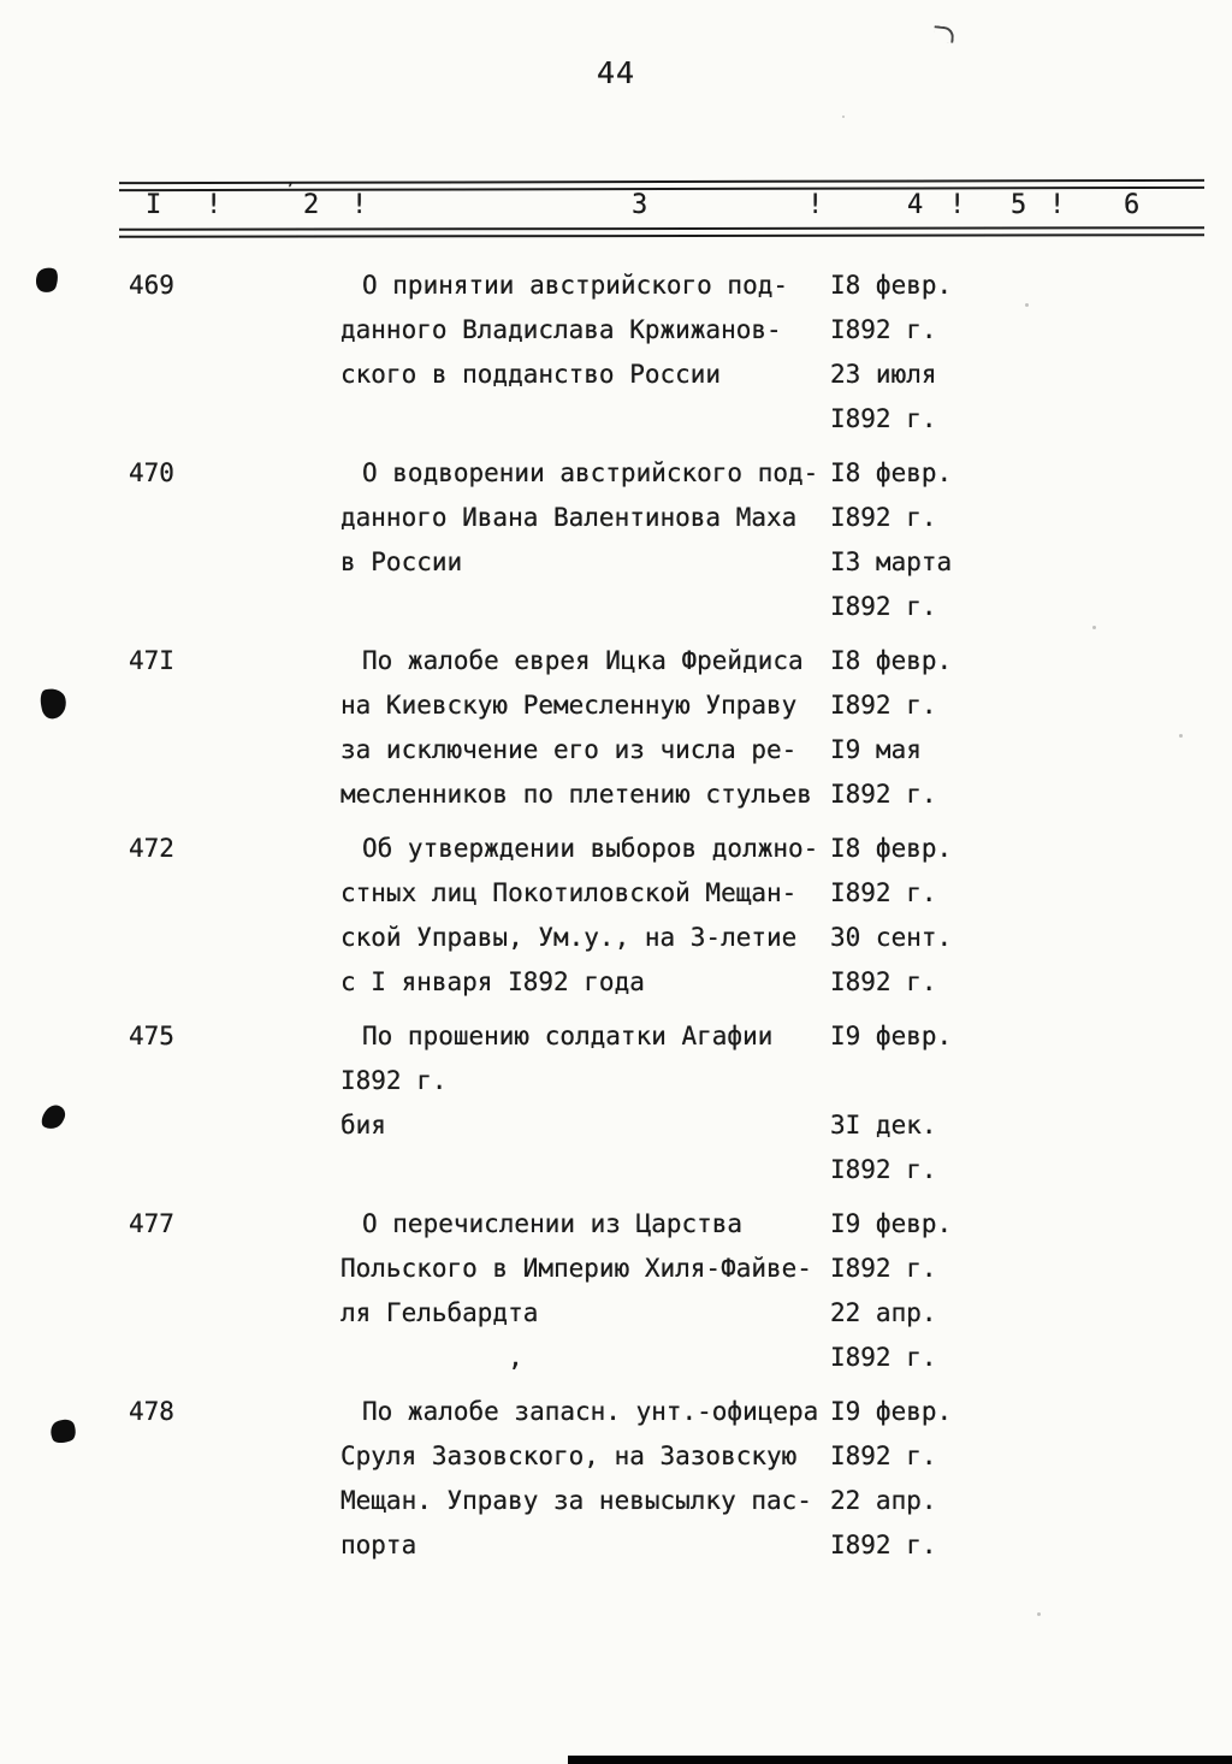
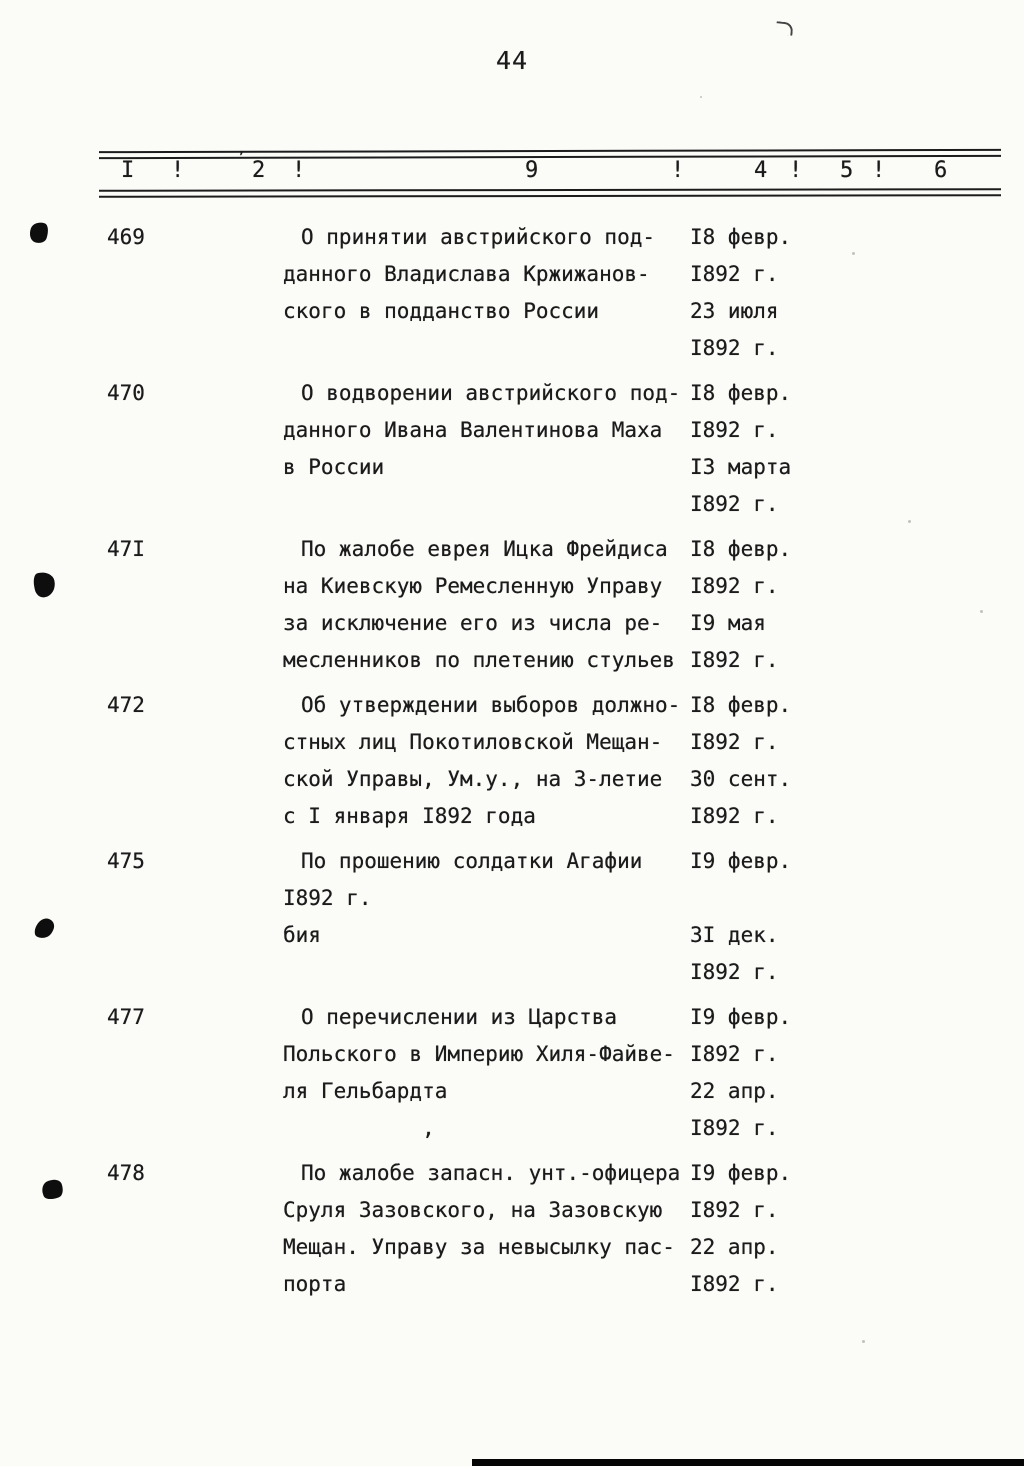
  44
  I
  !
  ’
  2
  !
- 3
+ 9
  !
  4
  !
  5
  !
  6
  469
  О принятии австрийского под-
  I8 февр.
  данного Владислава Кржижанов-
  I892 г.
  ского в подданство России
  23 июля
  I892 г.
  470
  О водворении австрийского под-
  I8 февр.
  данного Ивана Валентинова Маха
  I892 г.
  в России
  I3 марта
  I892 г.
  47I
  По жалобе еврея Ицка Фрейдиса
  I8 февр.
  на Киевскую Ремесленную Управу
  I892 г.
  за исключение его из числа ре-
  I9 мая
  месленников по плетению стульев
  I892 г.
  472
  Об утверждении выборов должно-
  I8 февр.
  стных лиц Покотиловской Мещан-
  I892 г.
  ской Управы, Ум.у., на 3-летие
  30 сент.
  с I января I892 года
  I892 г.
  475
  По прошению солдатки Агафии
  I9 февр.
  I892 г.
  бия
  3I дек.
  I892 г.
  477
  О перечислении из Царства
  I9 февр.
  Польского в Империю Хиля-Файве-
  I892 г.
  ля Гельбардта
  22 апр.
  ,
  I892 г.
  478
  По жалобе запасн. унт.-офицера
  I9 февр.
  Сруля Зазовского, на Зазовскую
  I892 г.
  Мещан. Управу за невысылку пас-
  22 апр.
  порта
  I892 г.
